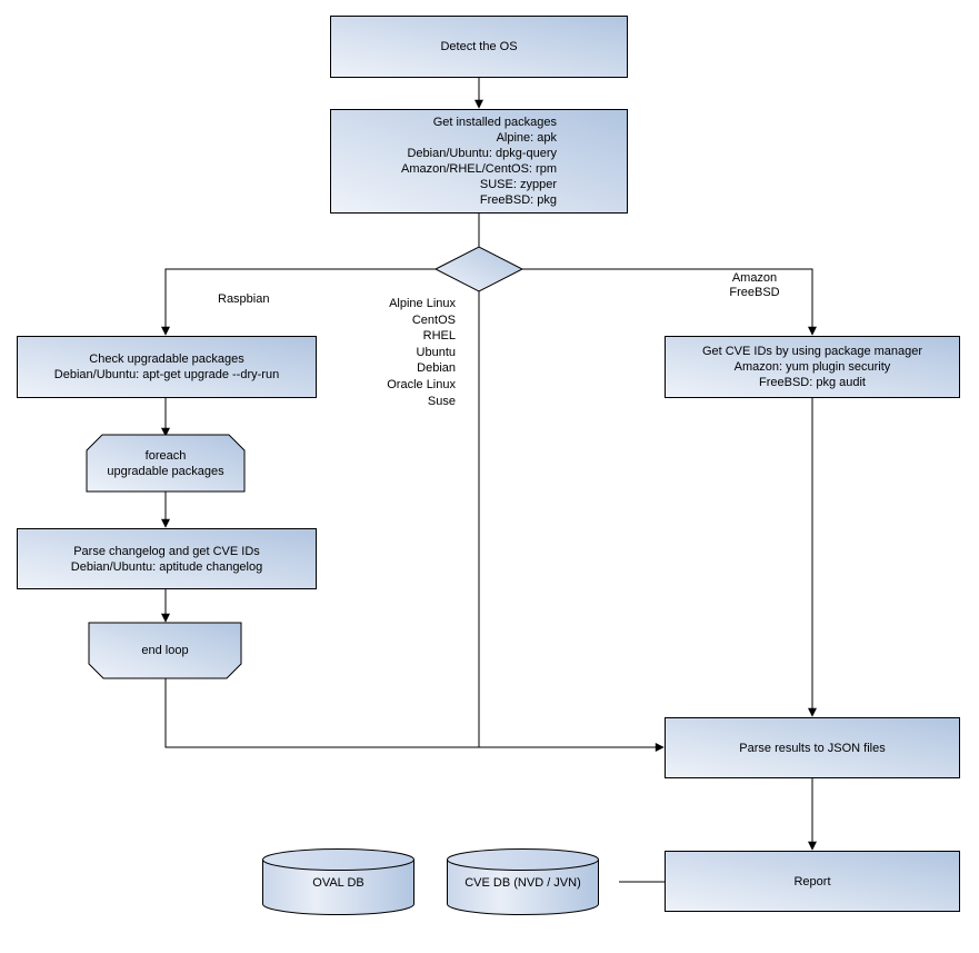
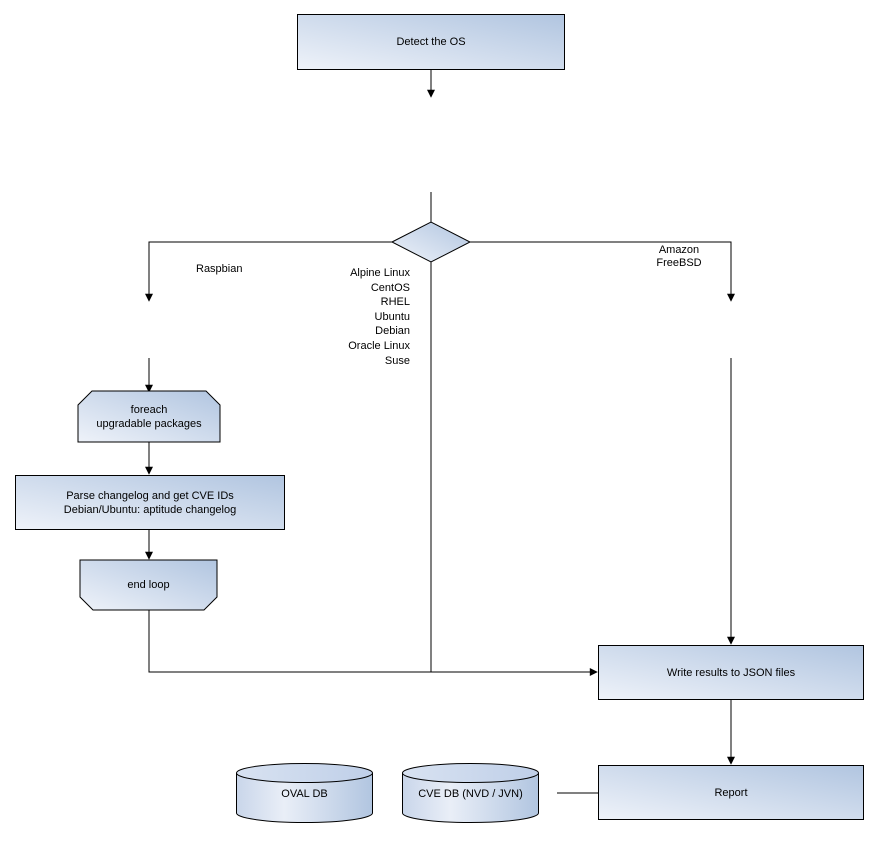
  Detect the OS
- Get installed packages
- Alpine: apk
- Debian/Ubuntu: dpkg-query
- Amazon/RHEL/CentOS: rpm
- SUSE: zypper
- FreeBSD: pkg
- Check upgradable packages
- Debian/Ubuntu: apt-get upgrade --dry-run
- Get CVE IDs by using package manager
- Amazon: yum plugin security
- FreeBSD: pkg audit
- Parse results to JSON files
+ Write results to JSON files
  Report
  Parse changelog and get CVE IDs
  Debian/Ubuntu: aptitude changelog
  foreach
  upgradable packages
  end loop
  OVAL DB
  CVE DB (NVD / JVN)
  Raspbian
  Amazon
  FreeBSD
  Alpine Linux
  CentOS
  RHEL
  Ubuntu
  Debian
  Oracle Linux
  Suse
